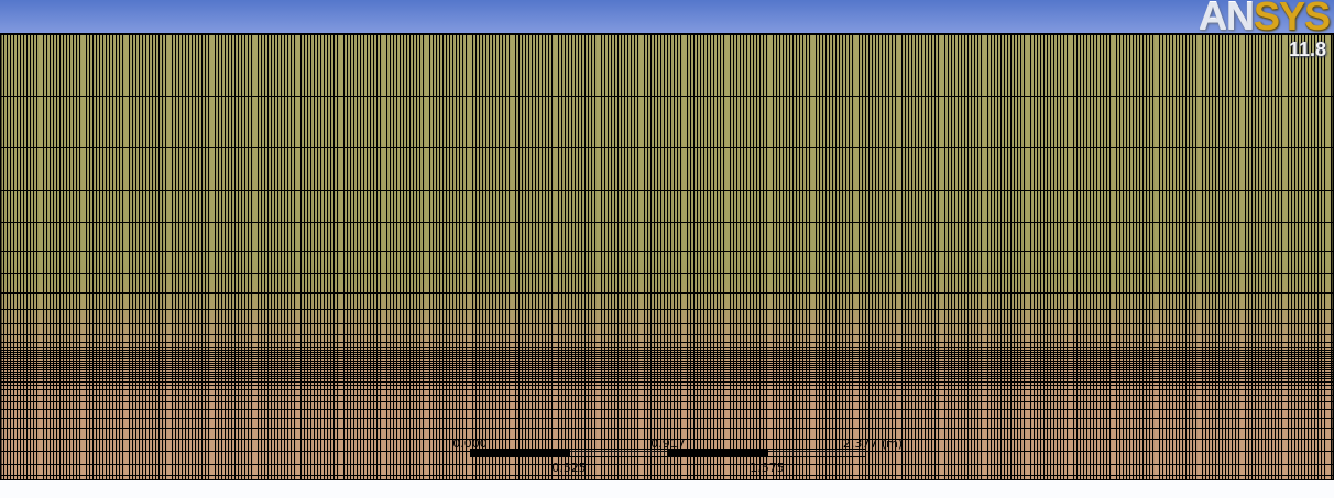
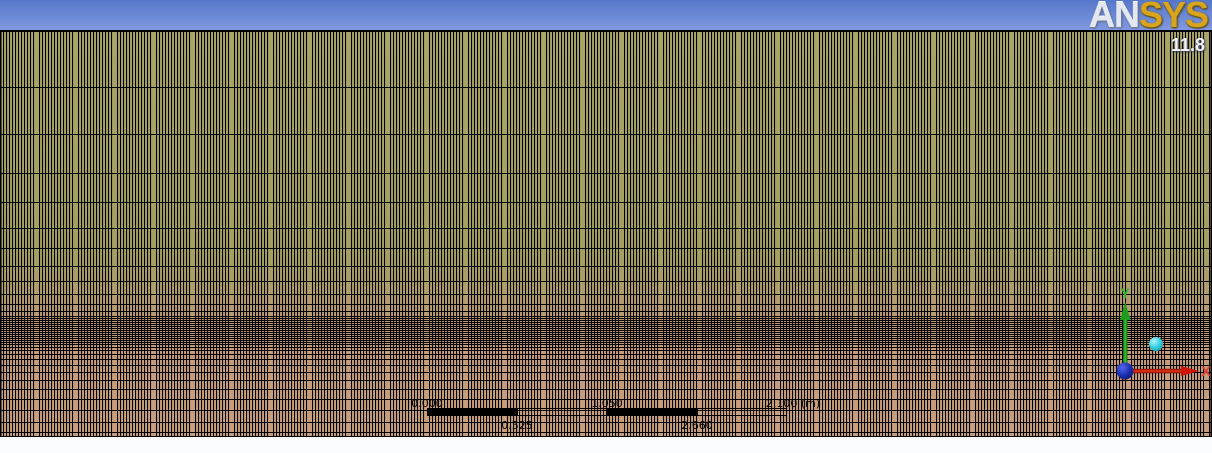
  ANSYS
  11.8
  0.000
- 0.917
+ 1.050
- 2.377 (m)
+ 2.100 (m)
  0.525
- 1.575
+ 2.660
+ Y
+ X
